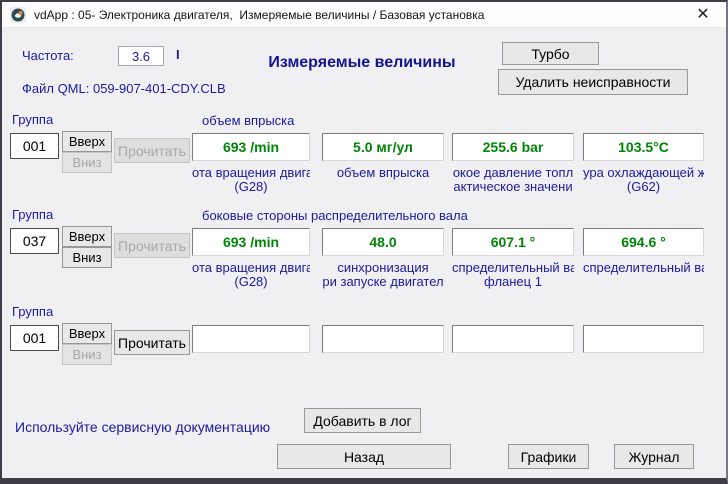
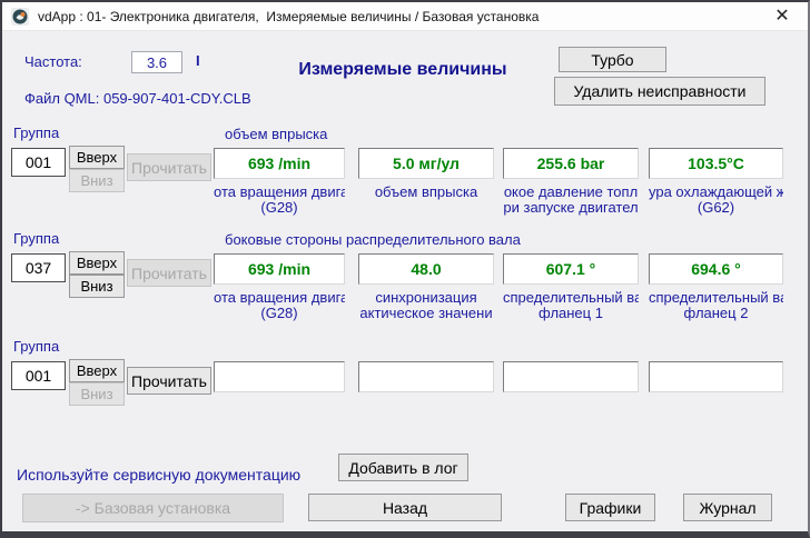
- vdApp : 05- Электроника двигателя, Измеряемые величины / Базовая установка
+ vdApp : 01- Электроника двигателя, Измеряемые величины / Базовая установка
  ✕
  Частота:
  3.6
  I
  Файл QML: 059-907-401-CDY.CLB
  Измеряемые величины
  Турбо
  Удалить неисправности
  Группа
  001
  Вверх
  Вниз
  Прочитать
  объем впрыска
  693 /min
  5.0 мг/ул
  255.6 bar
  103.5°C
  ота вращения двига
  (G28)
  объем впрыска
  окое давление топл
- актическое значени
+ ри запуске двигател
  ура охлаждающей ж
  (G62)
  Группа
  037
  Вверх
  Вниз
  Прочитать
  боковые стороны распределительного вала
  693 /min
  48.0
  607.1 °
  694.6 °
  ота вращения двига
  (G28)
  синхронизация
- ри запуске двигател
+ актическое значени
  спределительный ва
  фланец 1
  спределительный в
+ фланец 2
  Группа
  001
  Вверх
  Вниз
  Прочитать
  Используйте сервисную документацию
  Добавить в лог
+ -> Базовая установка
  Назад
  Графики
  Журнал
